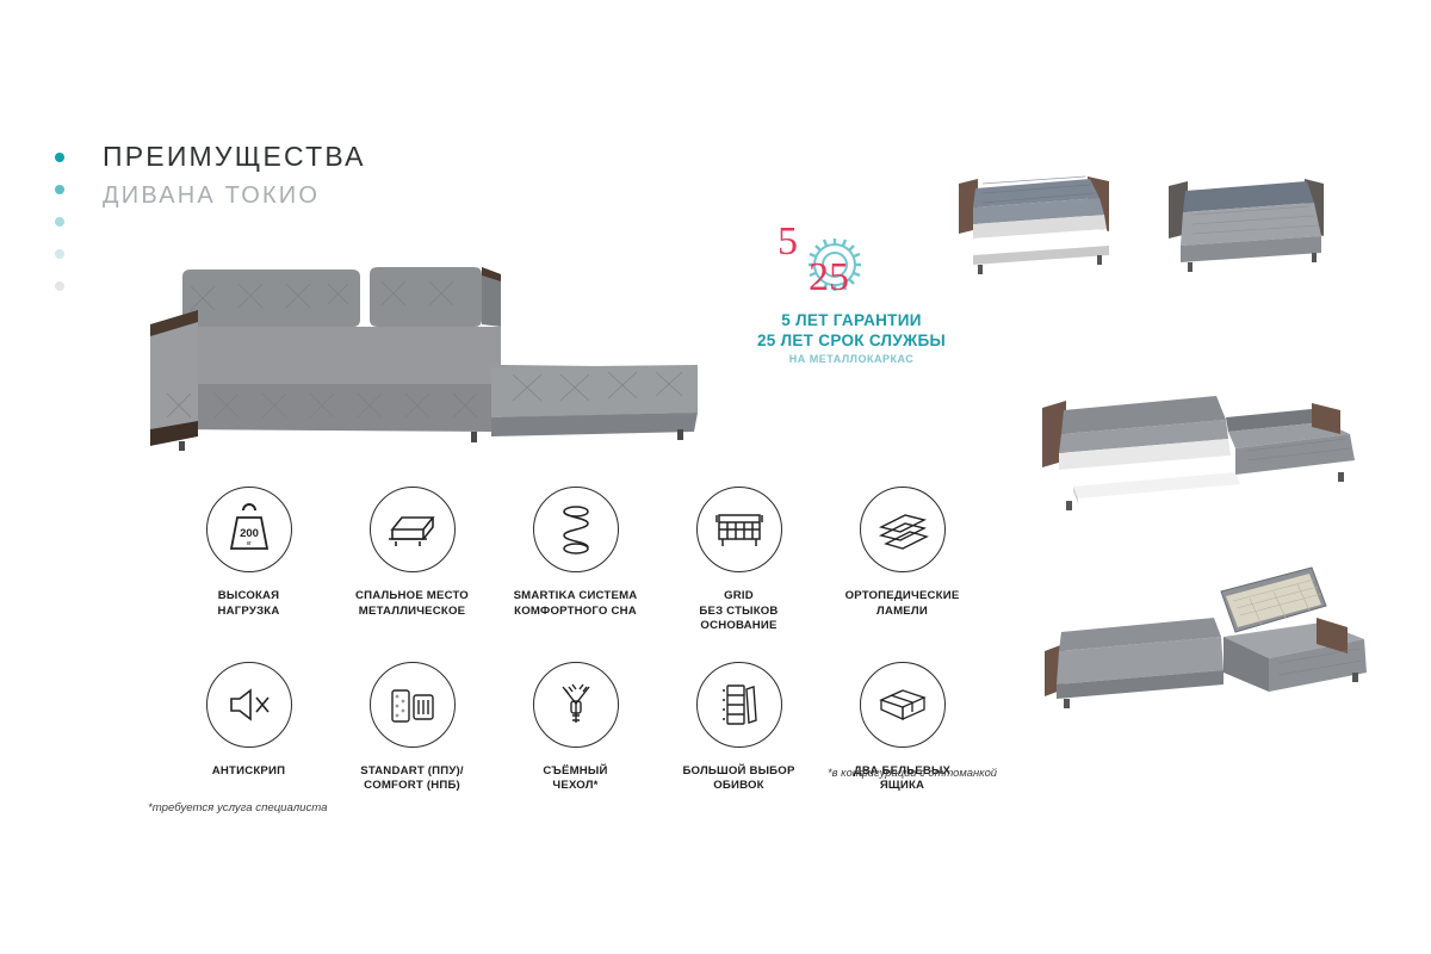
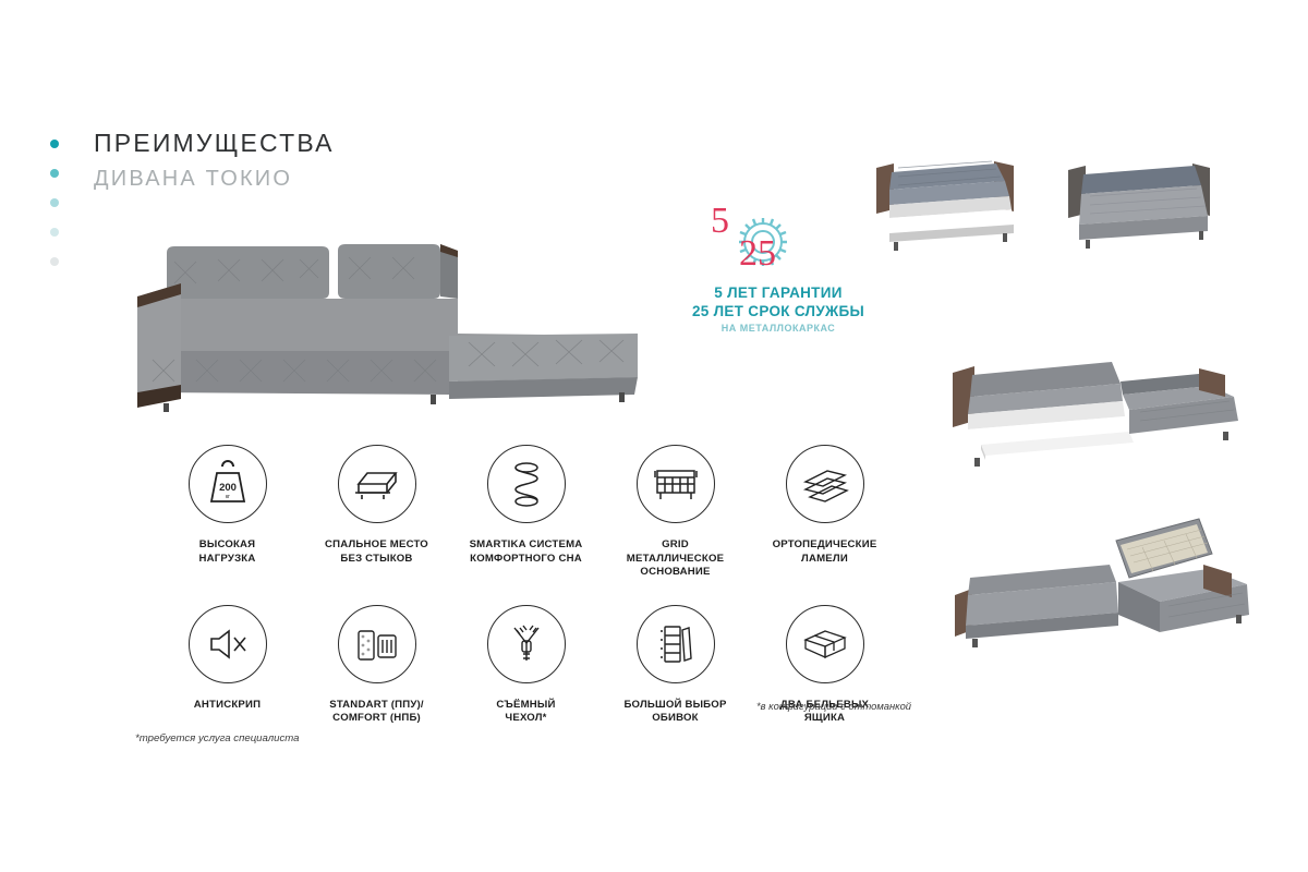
  ПРЕИМУЩЕСТВА
  ДИВАНА ТОКИО
  5
  25
  5 ЛЕТ ГАРАНТИИ
  25 ЛЕТ СРОК СЛУЖБЫ
  НА МЕТАЛЛОКАРКАС
  200
  ВЫСОКАЯ
  НАГРУЗКА
  СПАЛЬНОЕ МЕСТО
- МЕТАЛЛИЧЕСКОЕ
+ БЕЗ СТЫКОВ
  SMARTIKA СИСТЕМА
  КОМФОРТНОГО СНА
  GRID
- БЕЗ СТЫКОВ
+ МЕТАЛЛИЧЕСКОЕ
  ОСНОВАНИЕ
  ОРТОПЕДИЧЕСКИЕ
  ЛАМЕЛИ
  АНТИСКРИП
  STANDART (ППУ)/
  COMFORT (НПБ)
  СЪЁМНЫЙ
  ЧЕХОЛ*
  БОЛЬШОЙ ВЫБОР
  ОБИВОК
  ДВА БЕЛЬЕВЫХ
  ЯЩИКА
  *в конфигурации с оттоманкой
  *требуется услуга специалиста
